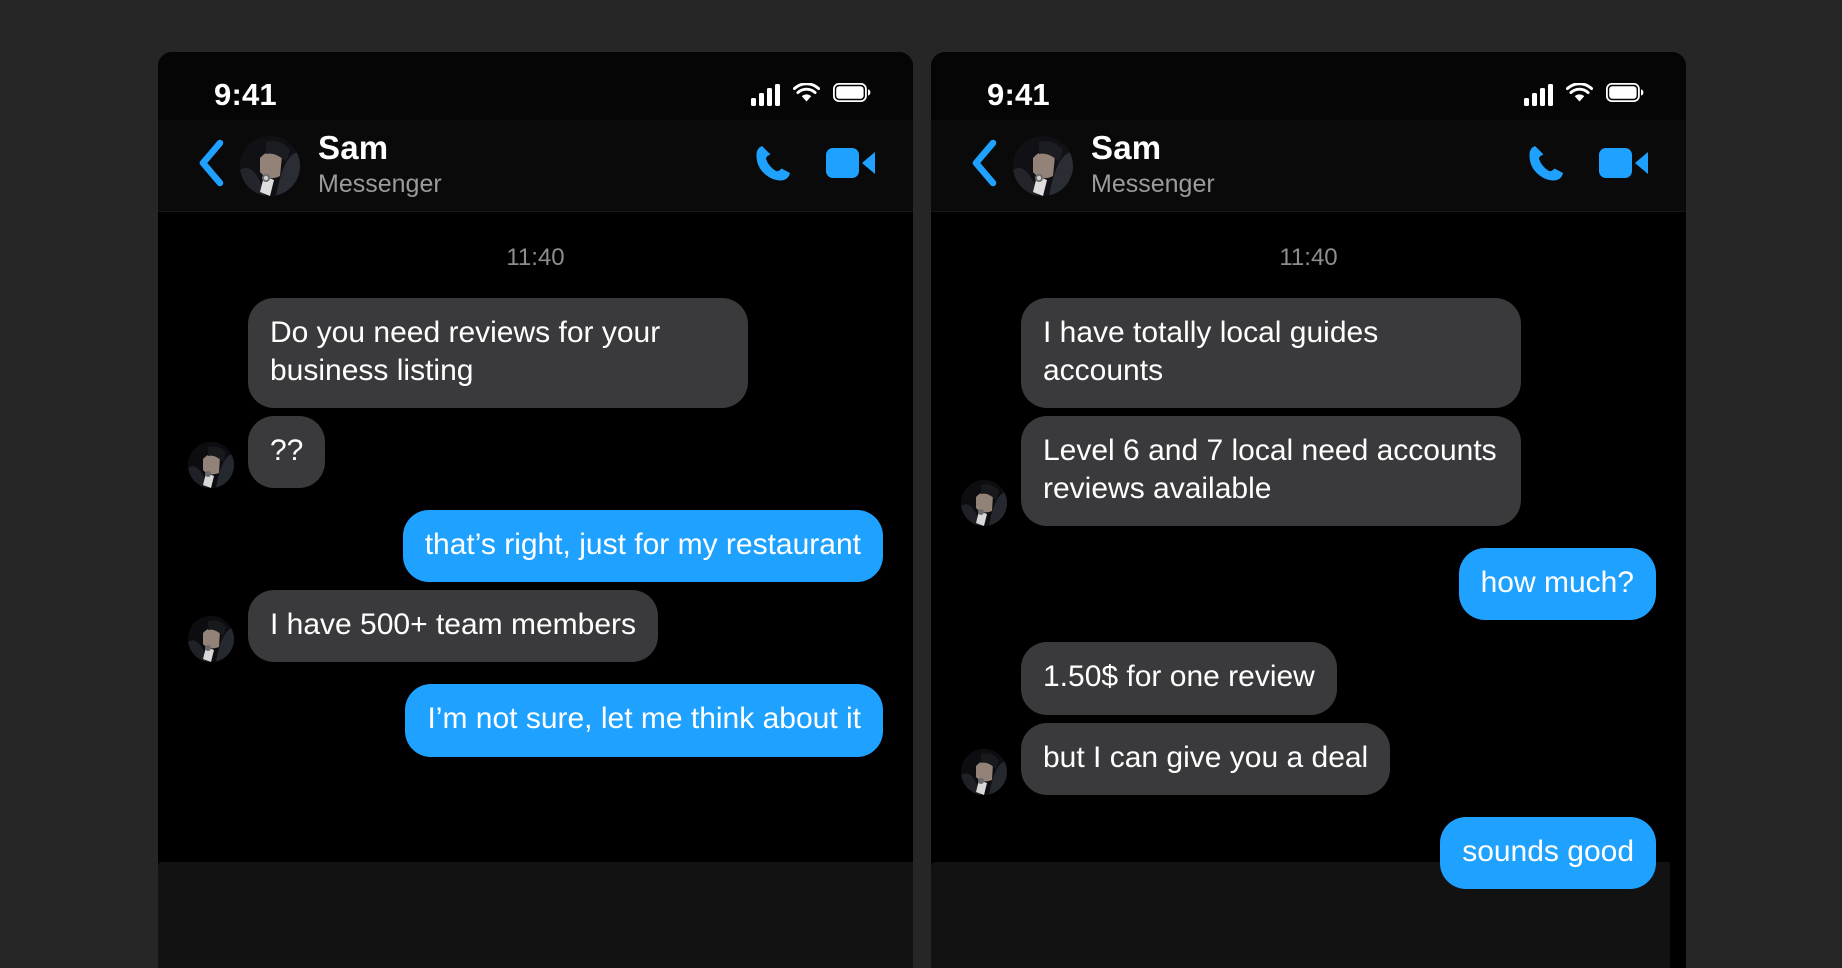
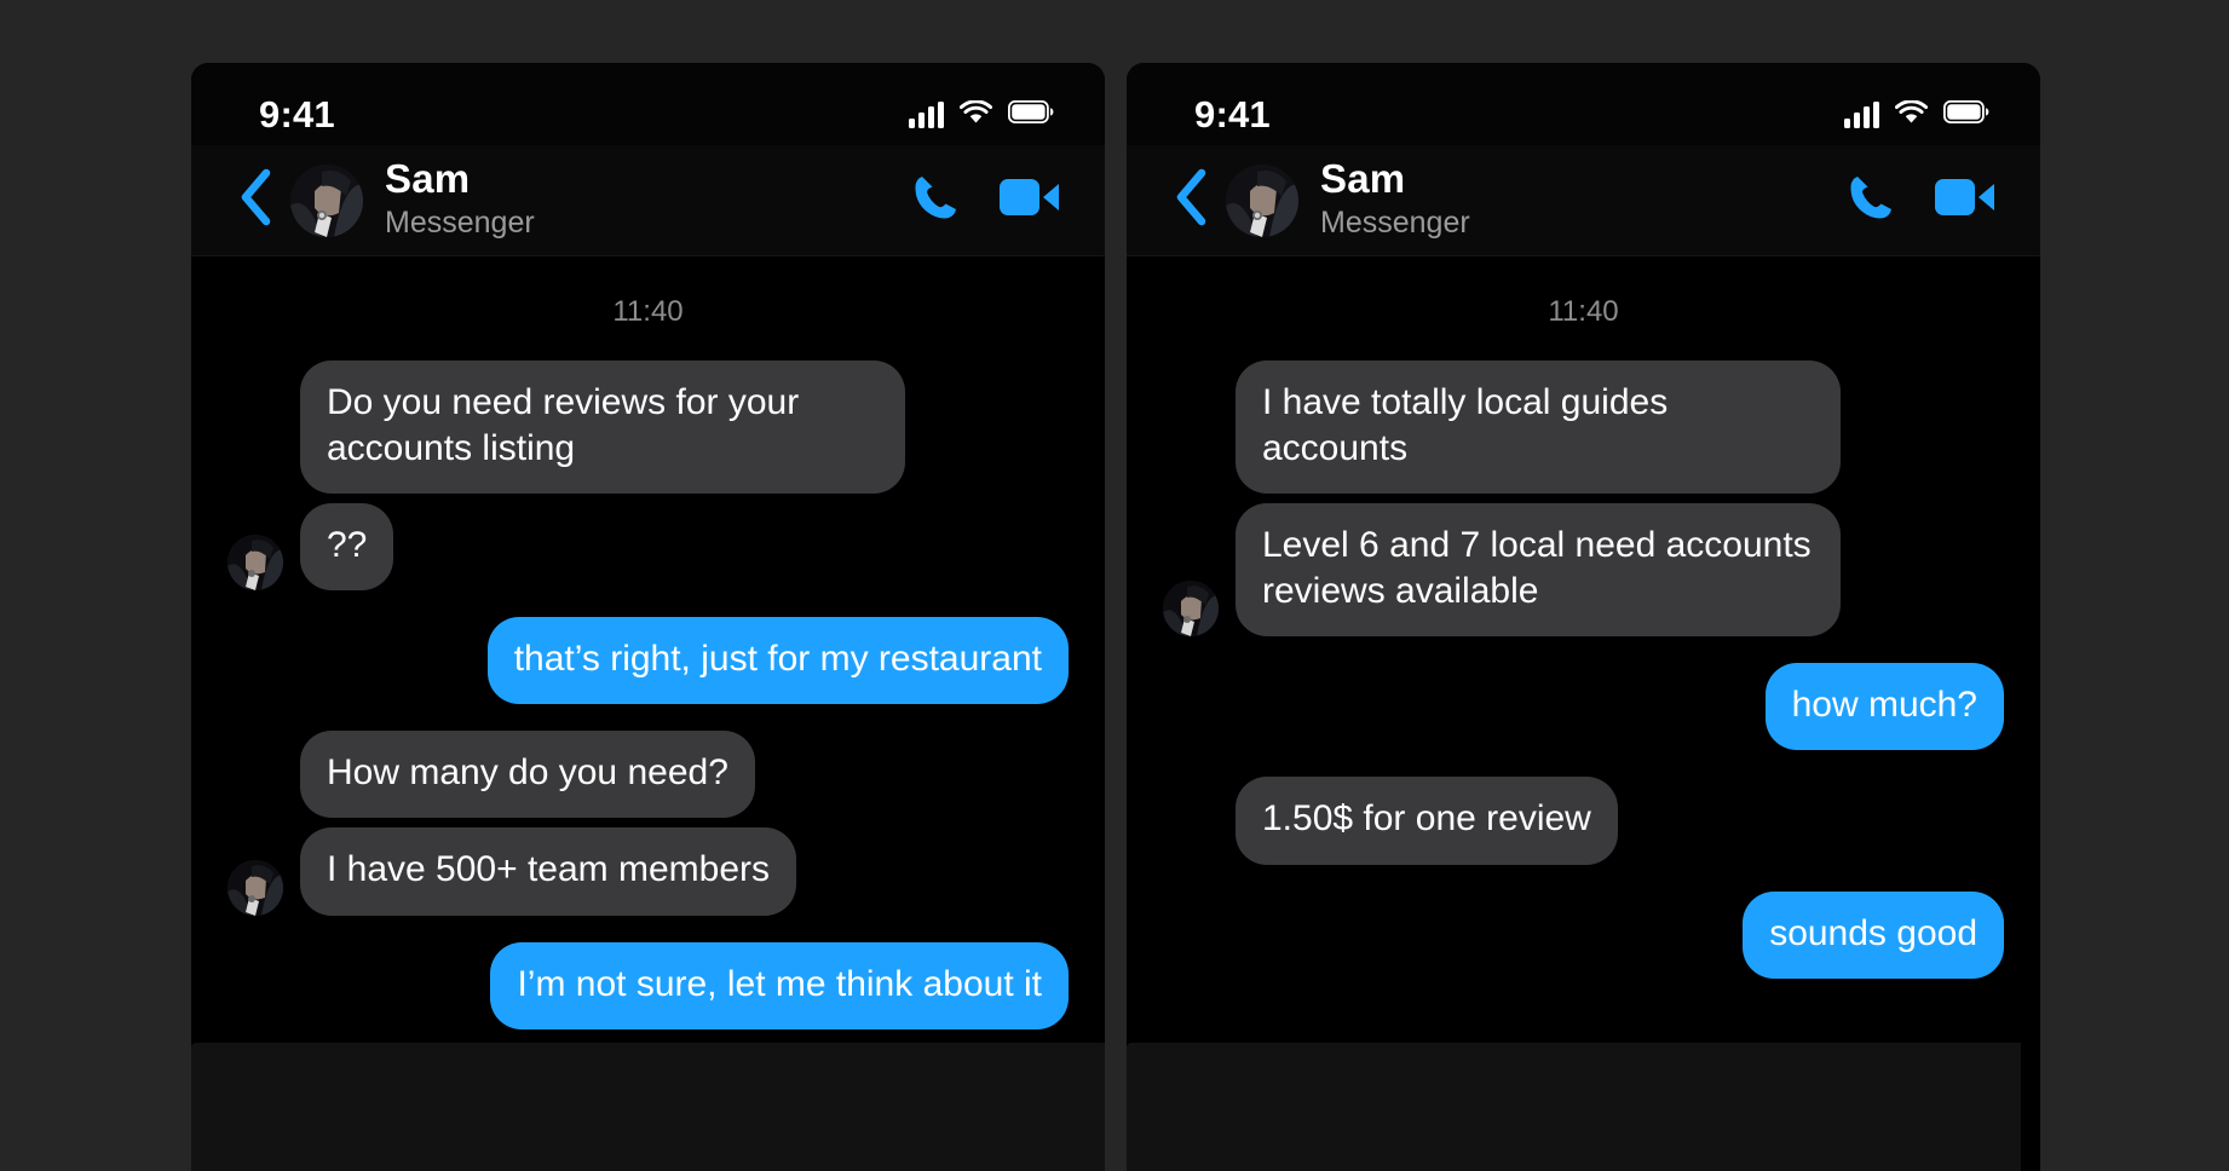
  9:41
  Sam
  Messenger
  11:40
- Do you need reviews for your business listing
+ Do you need reviews for your accounts listing
  ??
  that’s right, just for my restaurant
+ How many do you need?
  I have 500+ team members
  I’m not sure, let me think about it
  9:41
  Sam
  Messenger
  11:40
  I have totally local guides accounts
  Level 6 and 7 local need accounts reviews available
  how much?
  1.50$ for one review
- but I can give you a deal
  sounds good
